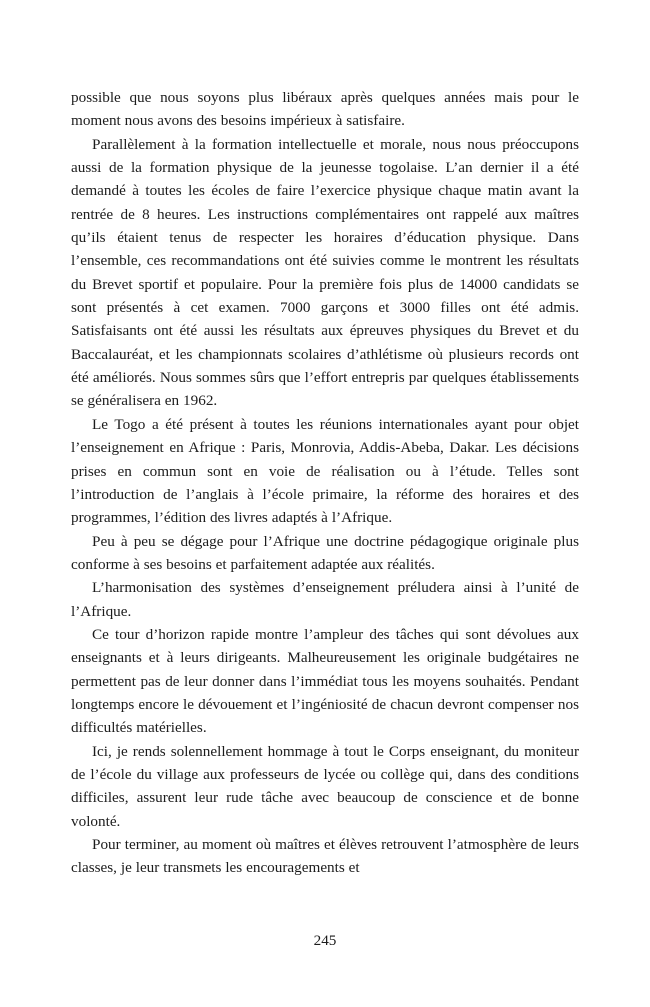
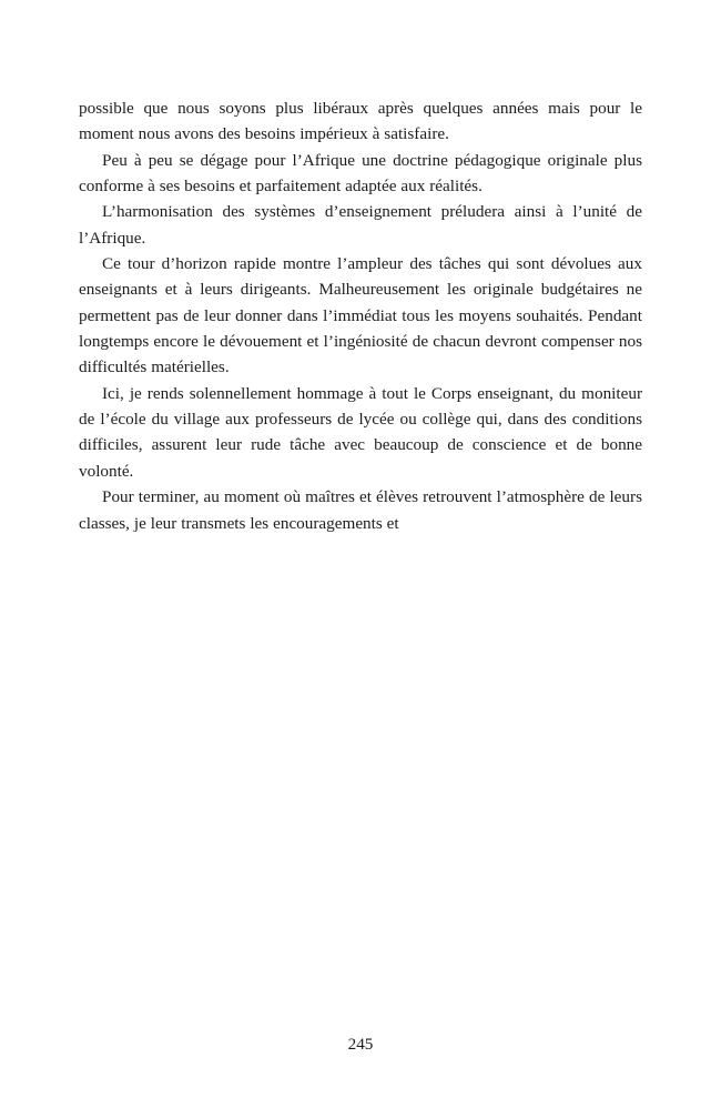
  possible que nous soyons plus libéraux après quelques années mais pour le moment nous avons des besoins impérieux à satisfaire.
- Parallèlement à la formation intellectuelle et morale, nous nous préoccupons aussi de la formation physique de la jeunesse togolaise. L’an dernier il a été demandé à toutes les écoles de faire l’exercice physique chaque matin avant la rentrée de 8 heures. Les instructions complémentaires ont rappelé aux maîtres qu’ils étaient tenus de respecter les horaires d’éducation physique. Dans l’ensemble, ces recommandations ont été suivies comme le montrent les résultats du Brevet sportif et populaire. Pour la première fois plus de 14000 candidats se sont présentés à cet examen. 7000 garçons et 3000 filles ont été admis. Satisfaisants ont été aussi les résultats aux épreuves physiques du Brevet et du Baccalauréat, et les championnats scolaires d’athlétisme où plusieurs records ont été améliorés. Nous sommes sûrs que l’effort entrepris par quelques établissements se généralisera en 1962.
- Le Togo a été présent à toutes les réunions internationales ayant pour objet l’enseignement en Afrique : Paris, Monrovia, Addis-Abeba, Dakar. Les décisions prises en commun sont en voie de réalisation ou à l’étude. Telles sont l’introduction de l’anglais à l’école primaire, la réforme des horaires et des programmes, l’édition des livres adaptés à l’Afrique.
  Peu à peu se dégage pour l’Afrique une doctrine pédagogique originale plus conforme à ses besoins et parfaitement adaptée aux réalités.
  L’harmonisation des systèmes d’enseignement préludera ainsi à l’unité de l’Afrique.
  Ce tour d’horizon rapide montre l’ampleur des tâches qui sont dévolues aux enseignants et à leurs dirigeants. Malheureusement les originale budgétaires ne permettent pas de leur donner dans l’immédiat tous les moyens souhaités. Pendant longtemps encore le dévouement et l’ingéniosité de chacun devront compenser nos difficultés matérielles.
  Ici, je rends solennellement hommage à tout le Corps enseignant, du moniteur de l’école du village aux professeurs de lycée ou collège qui, dans des conditions difficiles, assurent leur rude tâche avec beaucoup de conscience et de bonne volonté.
  Pour terminer, au moment où maîtres et élèves retrouvent l’atmosphère de leurs classes, je leur transmets les encouragements et
  245
